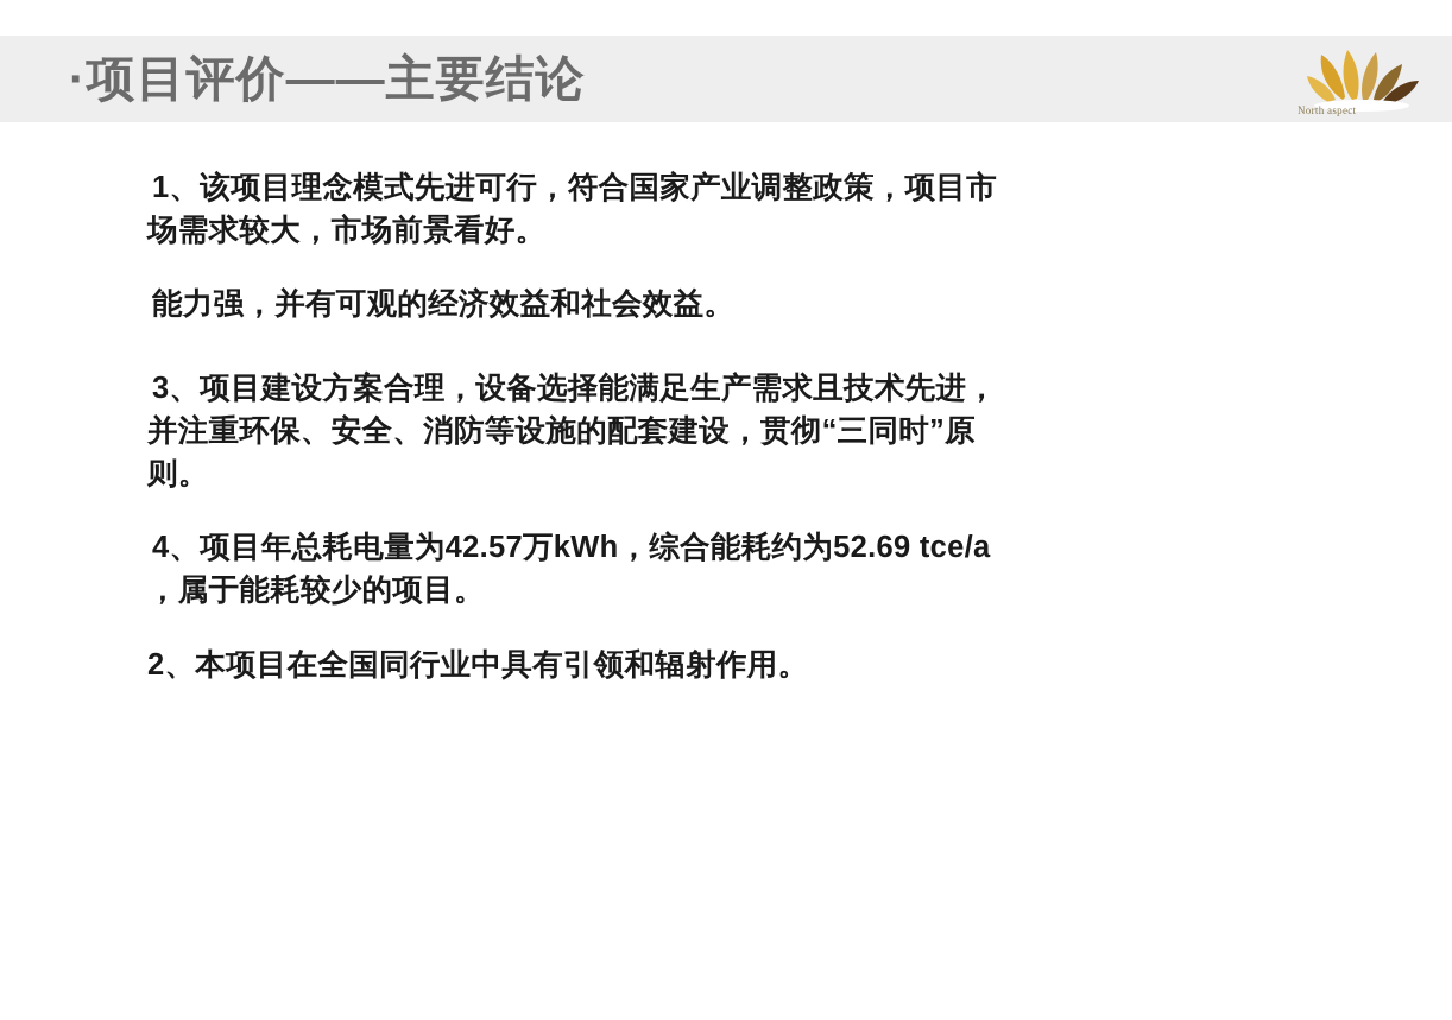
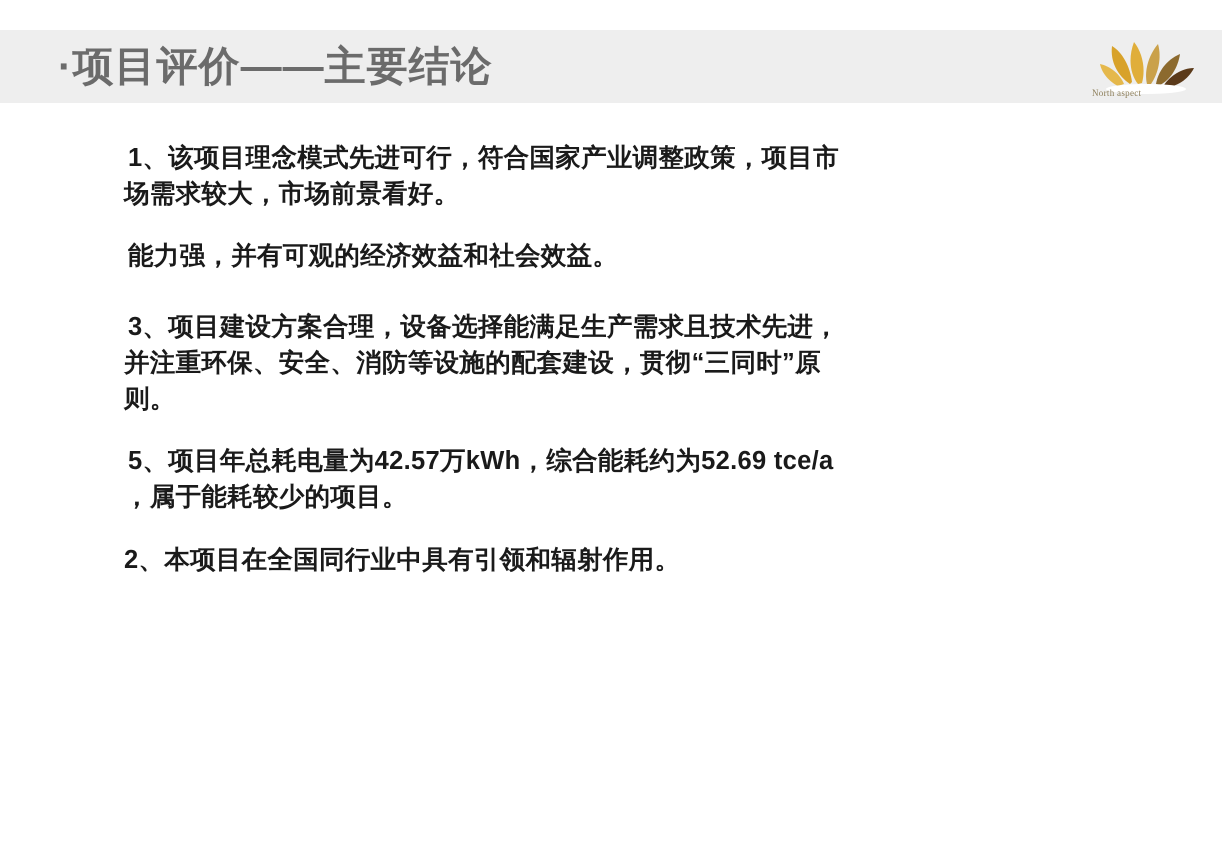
  ·项目评价——主要结论
  North aspect
  1、该项目理念模式先进可行，符合国家产业调整政策，项目市
  场需求较大，市场前景看好。
  能力强，并有可观的经济效益和社会效益。
  3、项目建设方案合理，设备选择能满足生产需求且技术先进，
  并注重环保、安全、消防等设施的配套建设，贯彻“三同时”原
  则。
- 4、项目年总耗电量为42.57万kWh，综合能耗约为52.69 tce/a
+ 5、项目年总耗电量为42.57万kWh，综合能耗约为52.69 tce/a
  ，属于能耗较少的项目。
  2、本项目在全国同行业中具有引领和辐射作用。
